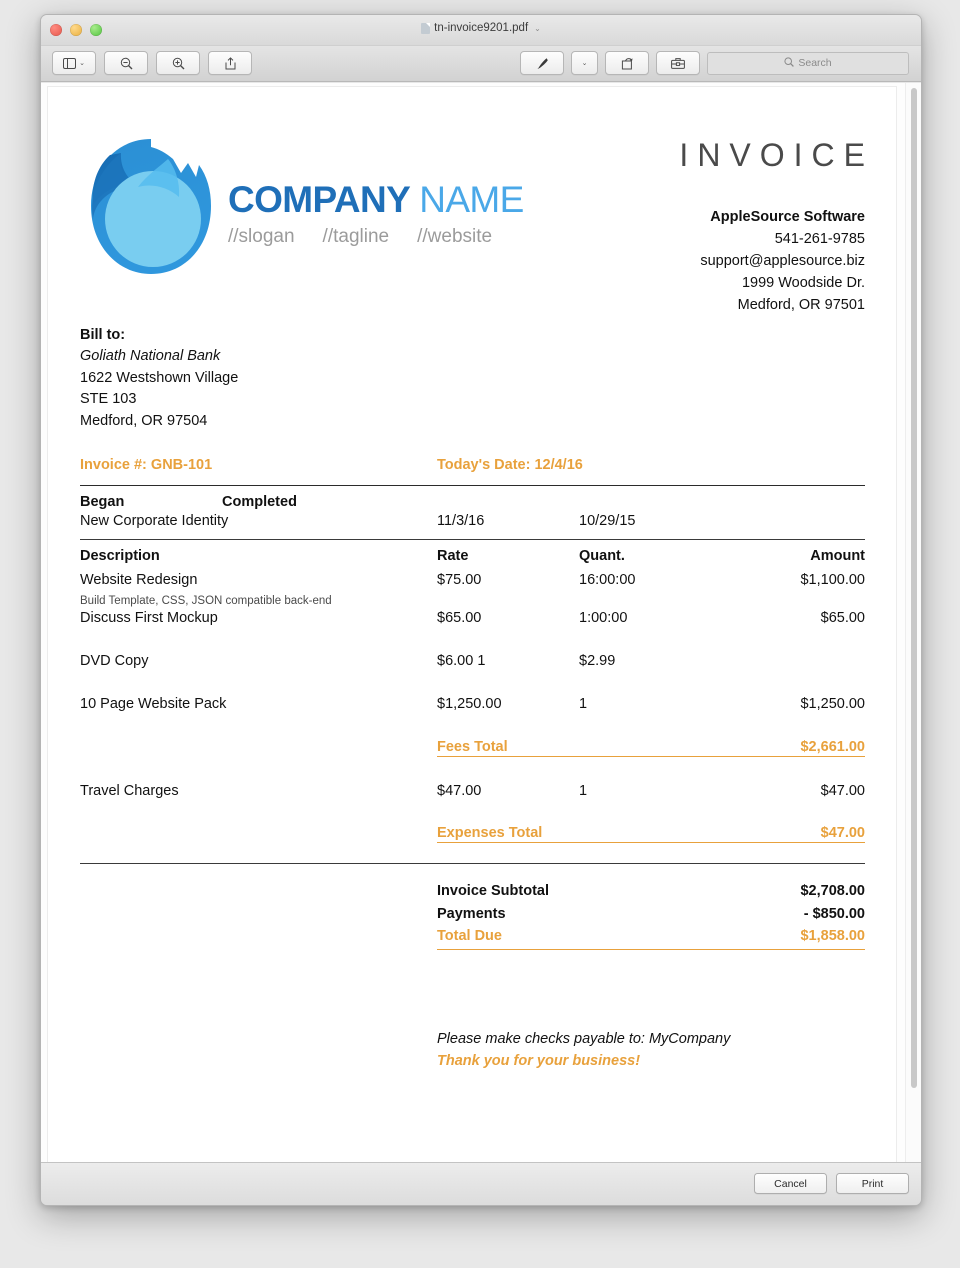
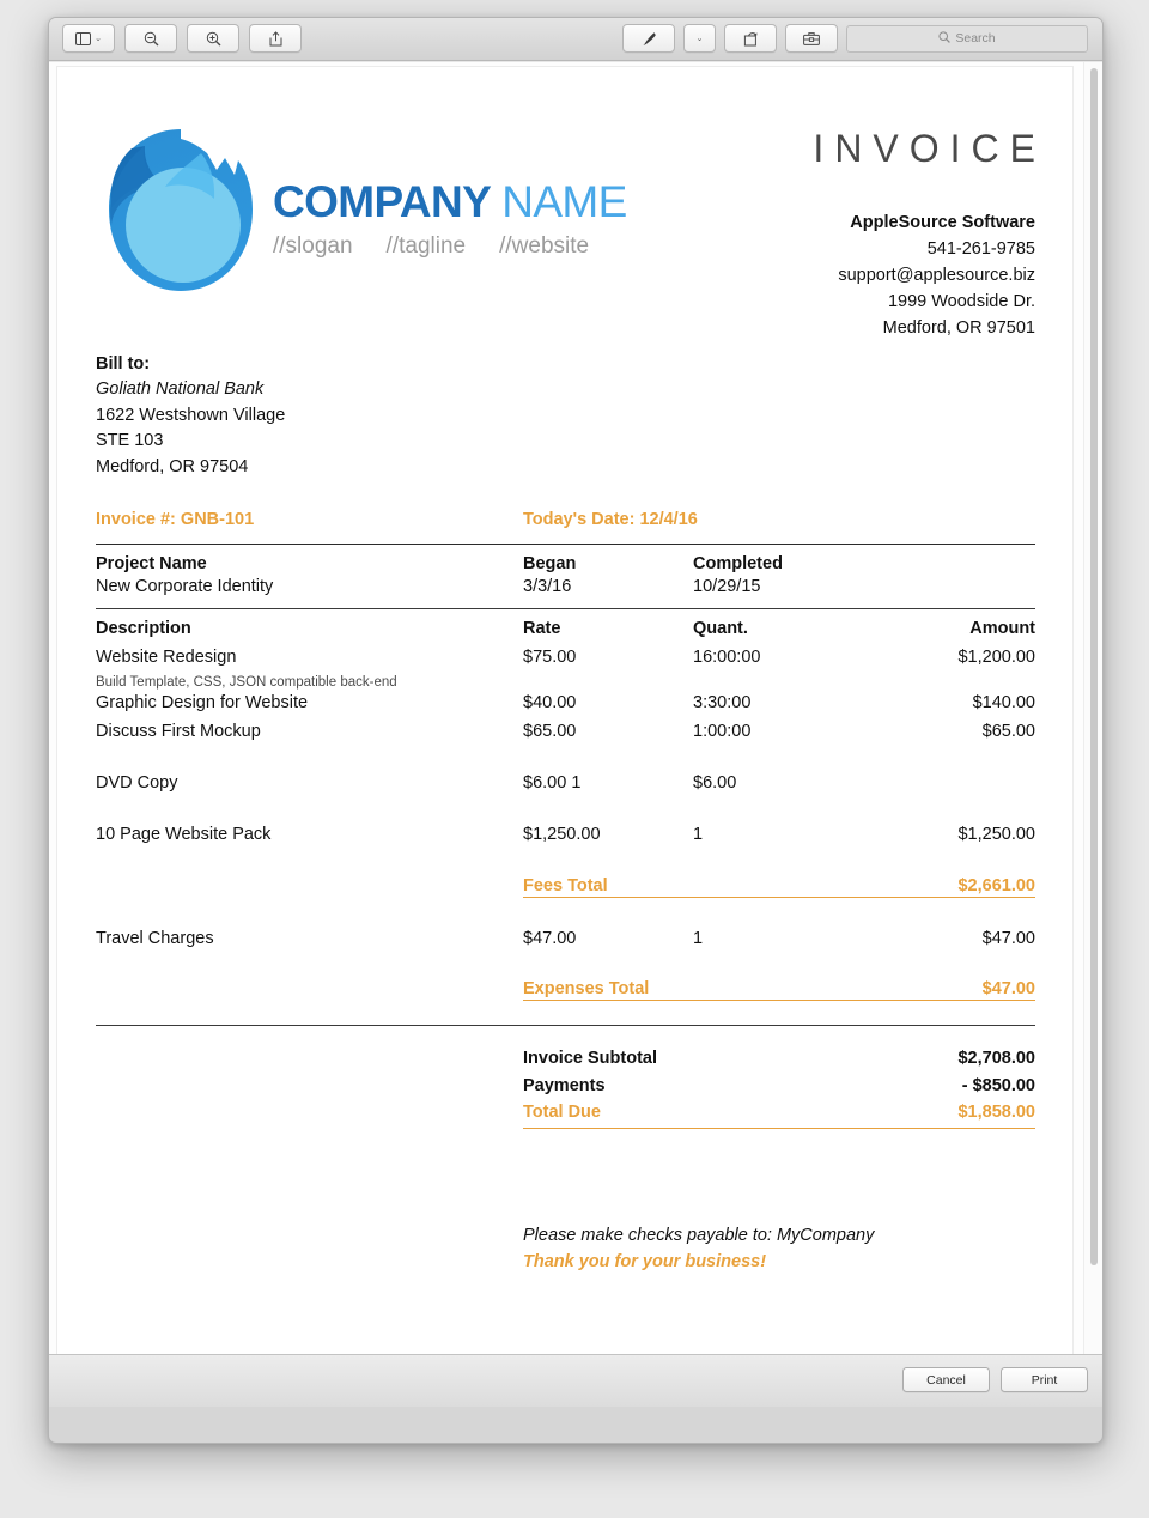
- tn-invoice9201.pdf
- ⌄
  Search
  COMPANY NAME
  //slogan
  //tagline
  //website
  INVOICE
  AppleSource Software
  541-261-9785
  support@applesource.biz
  1999 Woodside Dr.
  Medford, OR 97501
  Bill to:
  Goliath National Bank
  1622 Westshown Village
  STE 103
  Medford, OR 97504
  Invoice #: GNB-101
  Today's Date: 12/4/16
+ Project Name
  Began
  Completed
  New Corporate Identity
- 11/3/16
+ 3/3/16
  10/29/15
  Description
  Rate
  Quant.
  Amount
  Website Redesign
  $75.00
  16:00:00
- $1,100.00
+ $1,200.00
  Build Template, CSS, JSON compatible back-end
+ Graphic Design for Website
+ $40.00
+ 3:30:00
+ $140.00
  Discuss First Mockup
  $65.00
  1:00:00
  $65.00
  DVD Copy
  $6.00 1
- $2.99
+ $6.00
  10 Page Website Pack
  $1,250.00
  1
  $1,250.00
  Fees Total
  $2,661.00
  Travel Charges
  $47.00
  1
  $47.00
  Expenses Total
  $47.00
  Invoice Subtotal
  $2,708.00
  Payments
  - $850.00
  Total Due
  $1,858.00
  Please make checks payable to: MyCompany
  Thank you for your business!
  Cancel
  Print
